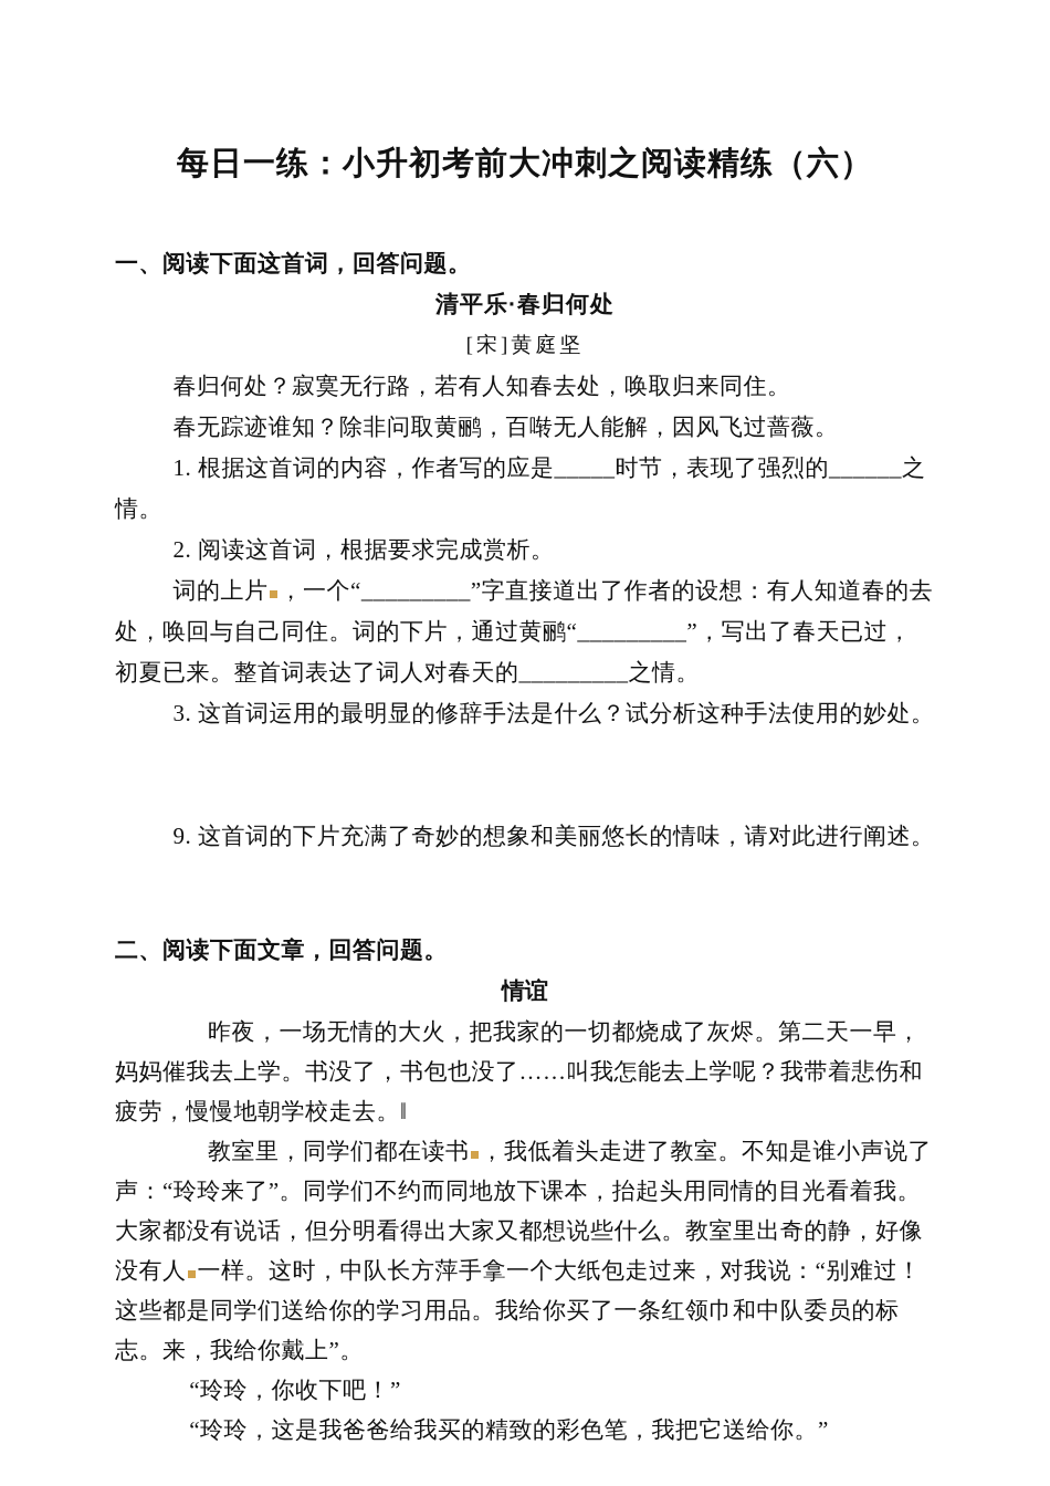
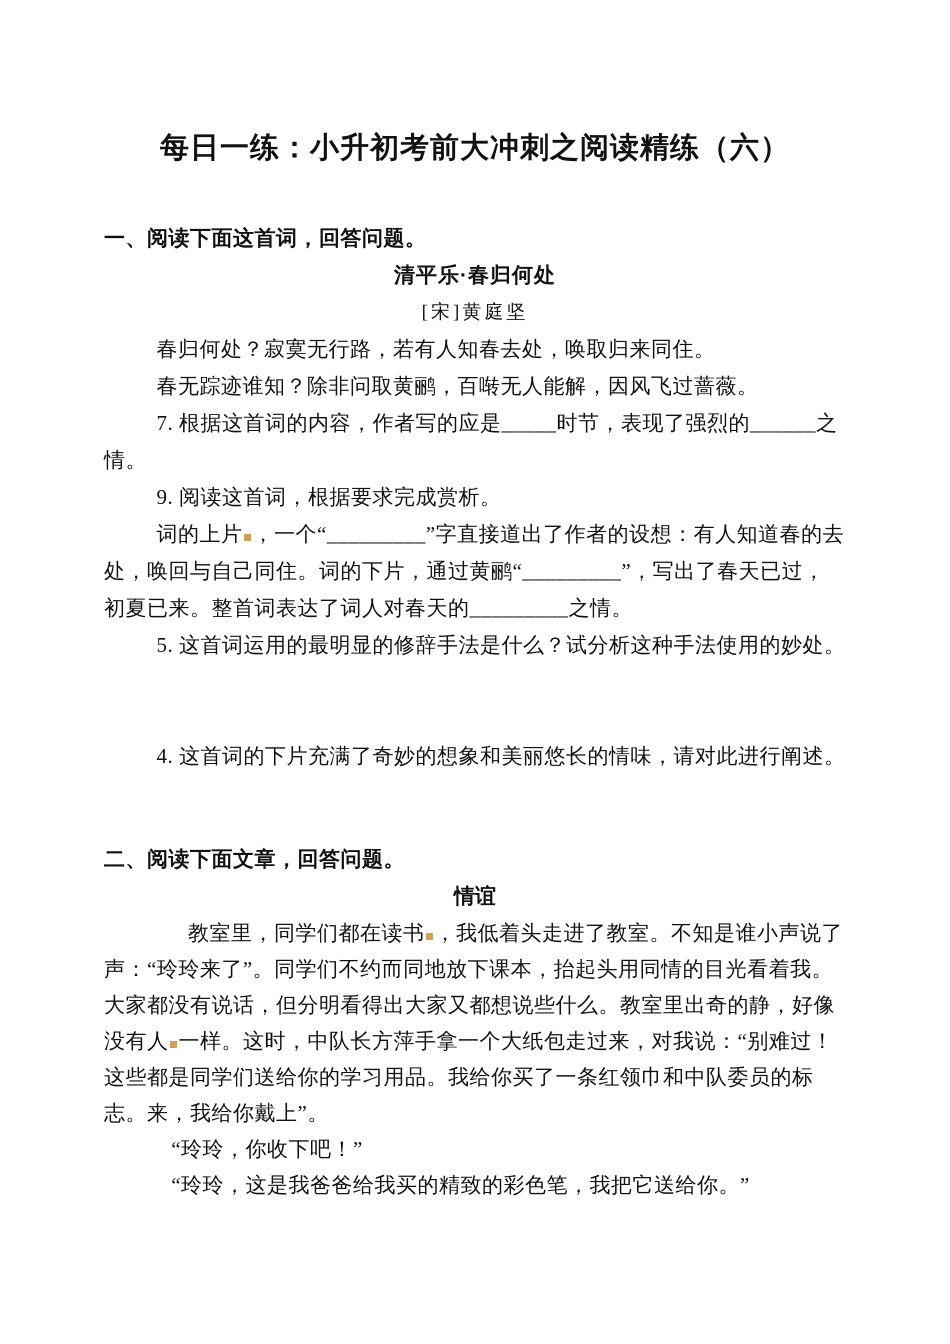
  每日一练：小升初考前大冲刺之阅读精练（六）
  一、阅读下面这首词，回答问题。
  清平乐·春归何处
  [宋]黄庭坚
  春归何处？寂寞无行路，若有人知春去处，唤取归来同住。
  春无踪迹谁知？除非问取黄鹂，百啭无人能解，因风飞过蔷薇。
- 1. 根据这首词的内容，作者写的应是_____时节，表现了强烈的______之情。
+ 7. 根据这首词的内容，作者写的应是_____时节，表现了强烈的______之情。
- 2. 阅读这首词，根据要求完成赏析。
+ 9. 阅读这首词，根据要求完成赏析。
  词的上片 ，一个“_________”字直接道出了作者的设想：有人知道春的去处，唤回与自己同住。词的下片，通过黄鹂“_________”，写出了春天已过，初夏已来。整首词表达了词人对春天的_________之情。
- 3. 这首词运用的最明显的修辞手法是什么？试分析这种手法使用的妙处。
+ 5. 这首词运用的最明显的修辞手法是什么？试分析这种手法使用的妙处。
- 9. 这首词的下片充满了奇妙的想象和美丽悠长的情味，请对此进行阐述。
+ 4. 这首词的下片充满了奇妙的想象和美丽悠长的情味，请对此进行阐述。
  二、阅读下面文章，回答问题。
  情谊
- 昨夜，一场无情的大火，把我家的一切都烧成了灰烬。第二天一早，妈妈催我去上学。书没了，书包也没了……叫我怎能去上学呢？我带着悲伤和疲劳，慢慢地朝学校走去。‖
  教室里，同学们都在读书 ，我低着头走进了教室。不知是谁小声说了声：“玲玲来了”。同学们不约而同地放下课本，抬起头用同情的目光看着我。大家都没有说话，但分明看得出大家又都想说些什么。教室里出奇的静，好像没有人 一样。这时，中队长方萍手拿一个大纸包走过来，对我说：“别难过！这些都是同学们送给你的学习用品。我给你买了一条红领巾和中队委员的标志。来，我给你戴上”。
  “玲玲，你收下吧！”
  “玲玲，这是我爸爸给我买的精致的彩色笔，我把它送给你。”
